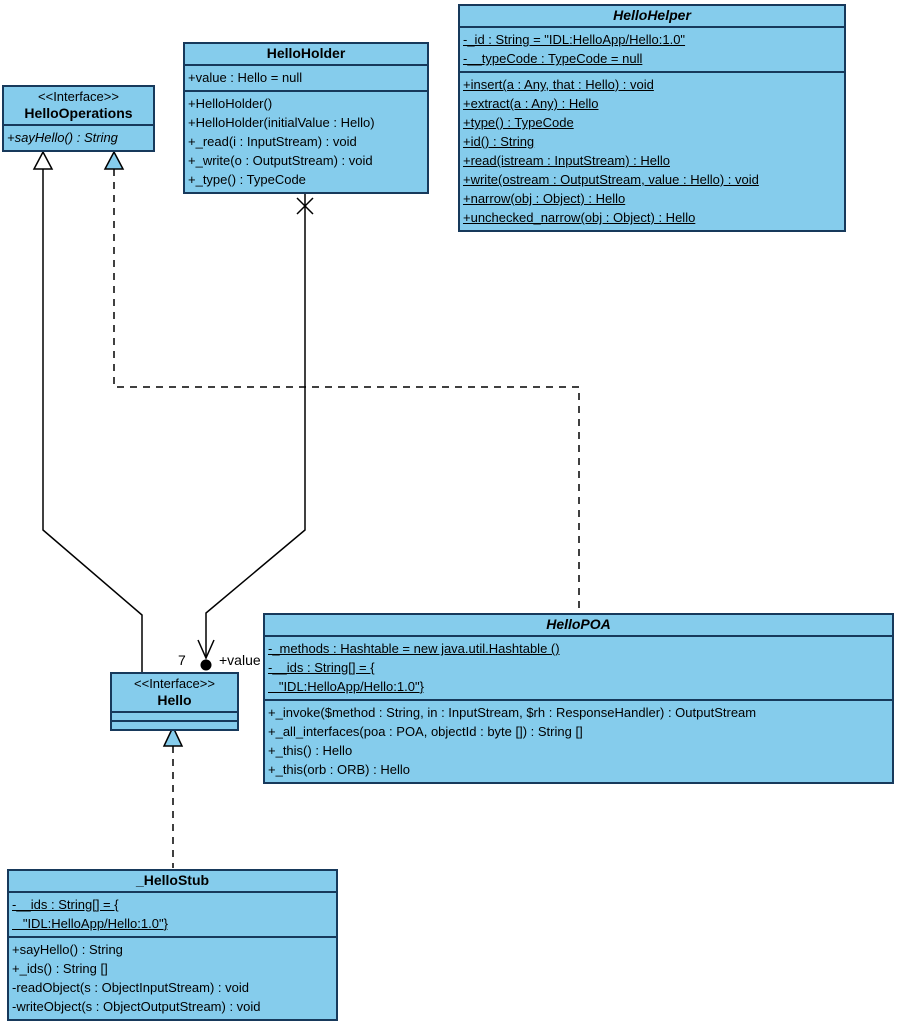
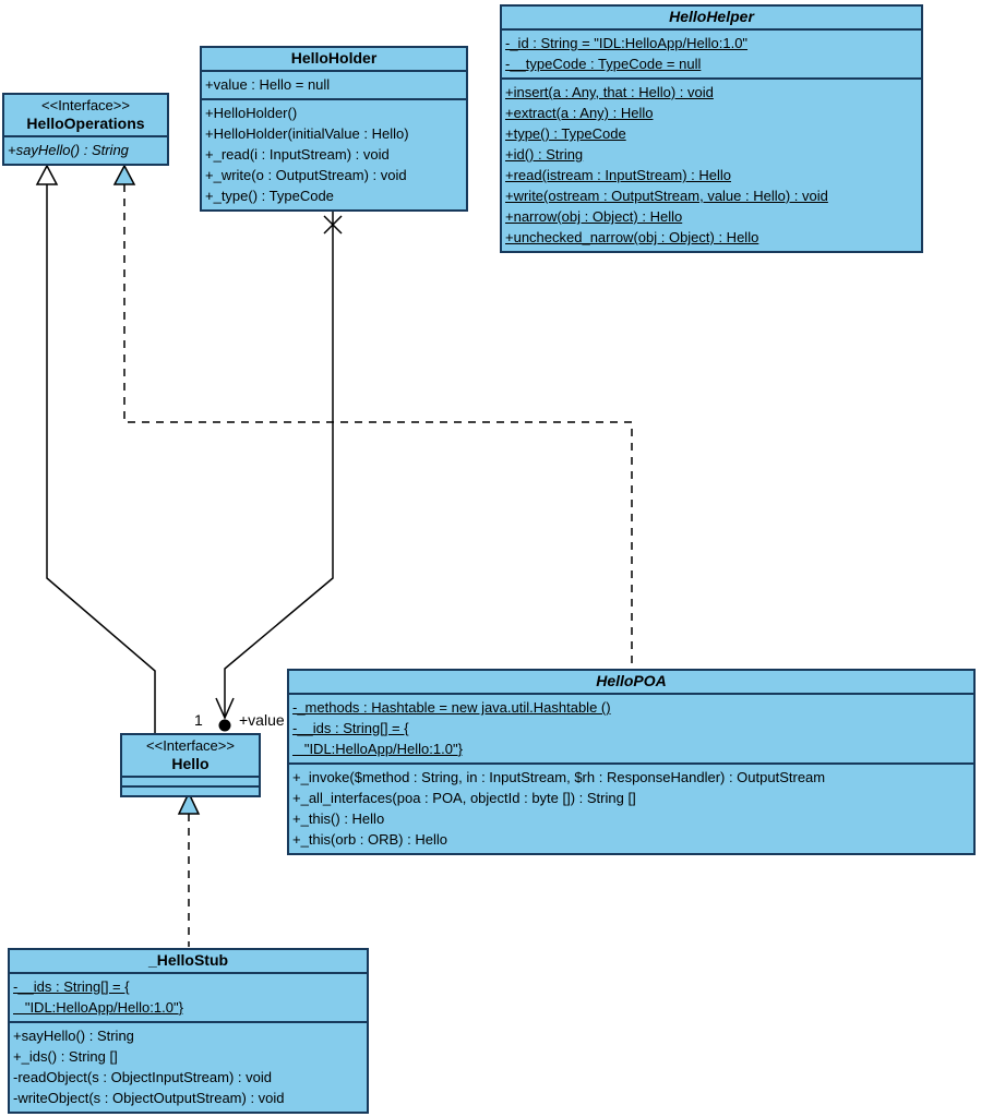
  <<Interface>>
  HelloOperations
  +sayHello() : String
  HelloHolder
  +value : Hello = null
  +HelloHolder()
  +HelloHolder(initialValue : Hello)
  +_read(i : InputStream) : void
  +_write(o : OutputStream) : void
  +_type() : TypeCode
  HelloHelper
  -_id : String = "IDL:HelloApp/Hello:1.0"
  -__typeCode : TypeCode = null
  +insert(a : Any, that : Hello) : void
  +extract(a : Any) : Hello
  +type() : TypeCode
  +id() : String
  +read(istream : InputStream) : Hello
  +write(ostream : OutputStream, value : Hello) : void
  +narrow(obj : Object) : Hello
  +unchecked_narrow(obj : Object) : Hello
  HelloPOA
  -_methods : Hashtable = new java.util.Hashtable ()
  -__ids : String[] = {
  "IDL:HelloApp/Hello:1.0"}
  +_invoke($method : String, in : InputStream, $rh : ResponseHandler) : OutputStream
  +_all_interfaces(poa : POA, objectId : byte []) : String []
  +_this() : Hello
  +_this(orb : ORB) : Hello
  <<Interface>>
  Hello
  _HelloStub
  -__ids : String[] = {
  "IDL:HelloApp/Hello:1.0"}
  +sayHello() : String
  +_ids() : String []
  -readObject(s : ObjectInputStream) : void
  -writeObject(s : ObjectOutputStream) : void
- 7
+ 1
  +value
